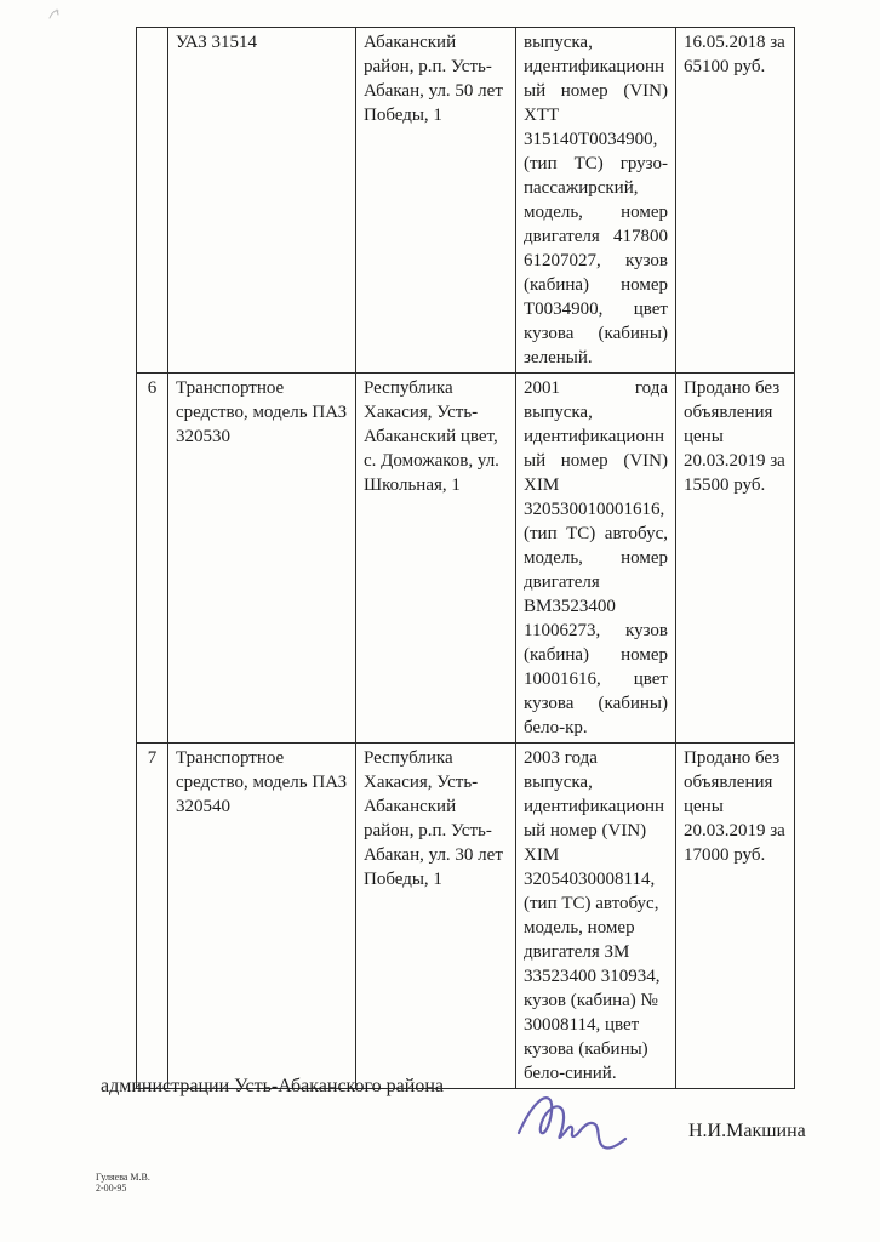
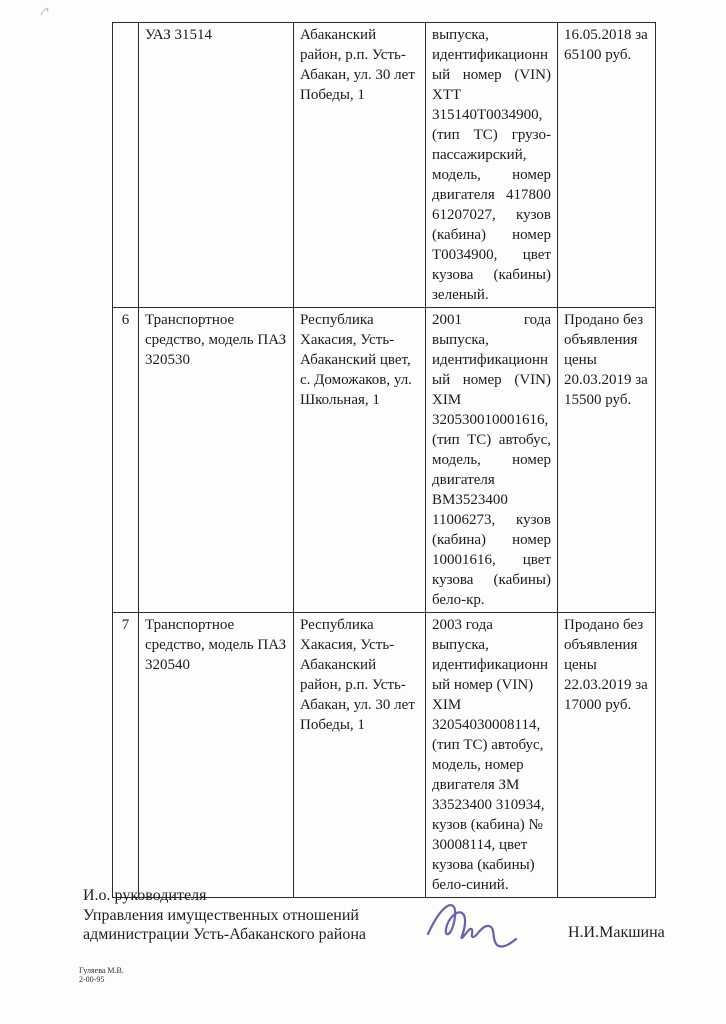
- 	УАЗ 31514	Абаканский район, р.п. Усть-Абакан, ул. 50 лет Победы, 1	выпуска, идентификационный номер (VIN) XTT 315140T0034900, (тип ТС) грузо-пассажирский, модель, номер двигателя 417800 61207027, кузов (кабина) номер T0034900, цвет кузова (кабины) зеленый.	16.05.2018 за 65100 руб.
+ 	УАЗ 31514	Абаканский район, р.п. Усть-Абакан, ул. 30 лет Победы, 1	выпуска, идентификационный номер (VIN) XTT 315140T0034900, (тип ТС) грузо-пассажирский, модель, номер двигателя 417800 61207027, кузов (кабина) номер T0034900, цвет кузова (кабины) зеленый.	16.05.2018 за 65100 руб.
  6	Транспортное средство, модель ПАЗ 320530	Республика Хакасия, Усть-Абаканский цвет, с. Доможаков, ул. Школьная, 1	2001 года выпуска, идентификационный номер (VIN) XIM 320530010001616, (тип ТС) автобус, модель, номер двигателя ВМ3523400 11006273, кузов (кабина) номер 10001616, цвет кузова (кабины) бело-кр.	Продано без объявления цены 20.03.2019 за 15500 руб.
- 7	Транспортное средство, модель ПАЗ 320540	Республика Хакасия, Усть-Абаканский район, р.п. Усть-Абакан, ул. 30 лет Победы, 1	2003 года выпуска, идентификационный номер (VIN) XIM 32054030008114, (тип ТС) автобус, модель, номер двигателя ЗМ 33523400 310934, кузов (кабина) № 30008114, цвет кузова (кабины) бело-синий.	Продано без объявления цены 20.03.2019 за 17000 руб.
+ 7	Транспортное средство, модель ПАЗ 320540	Республика Хакасия, Усть-Абаканский район, р.п. Усть-Абакан, ул. 30 лет Победы, 1	2003 года выпуска, идентификационный номер (VIN) XIM 32054030008114, (тип ТС) автобус, модель, номер двигателя ЗМ 33523400 310934, кузов (кабина) № 30008114, цвет кузова (кабины) бело-синий.	Продано без объявления цены 22.03.2019 за 17000 руб.
+ И.о. руководителя
+ Управления имущественных отношений
  администрации Усть-Абаканского района
  Н.И.Макшина
  Гуляева М.В.
  2-00-95
